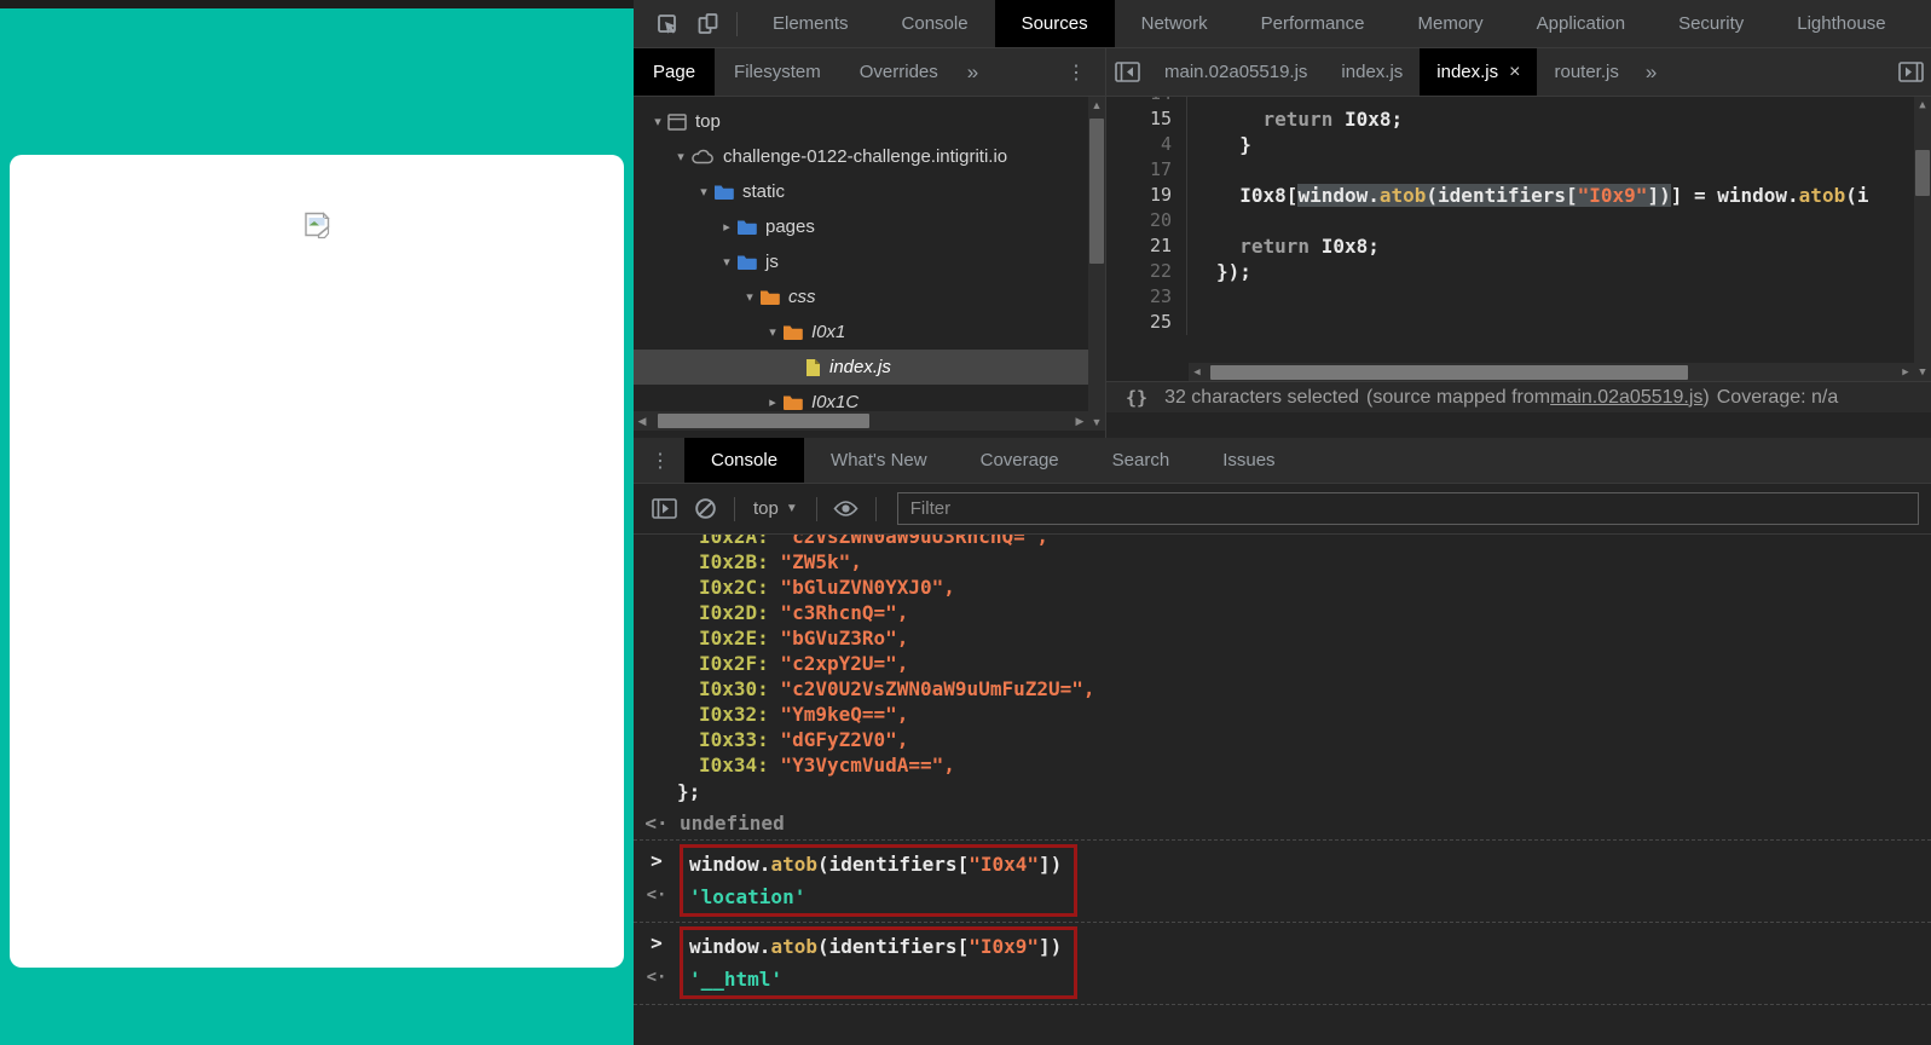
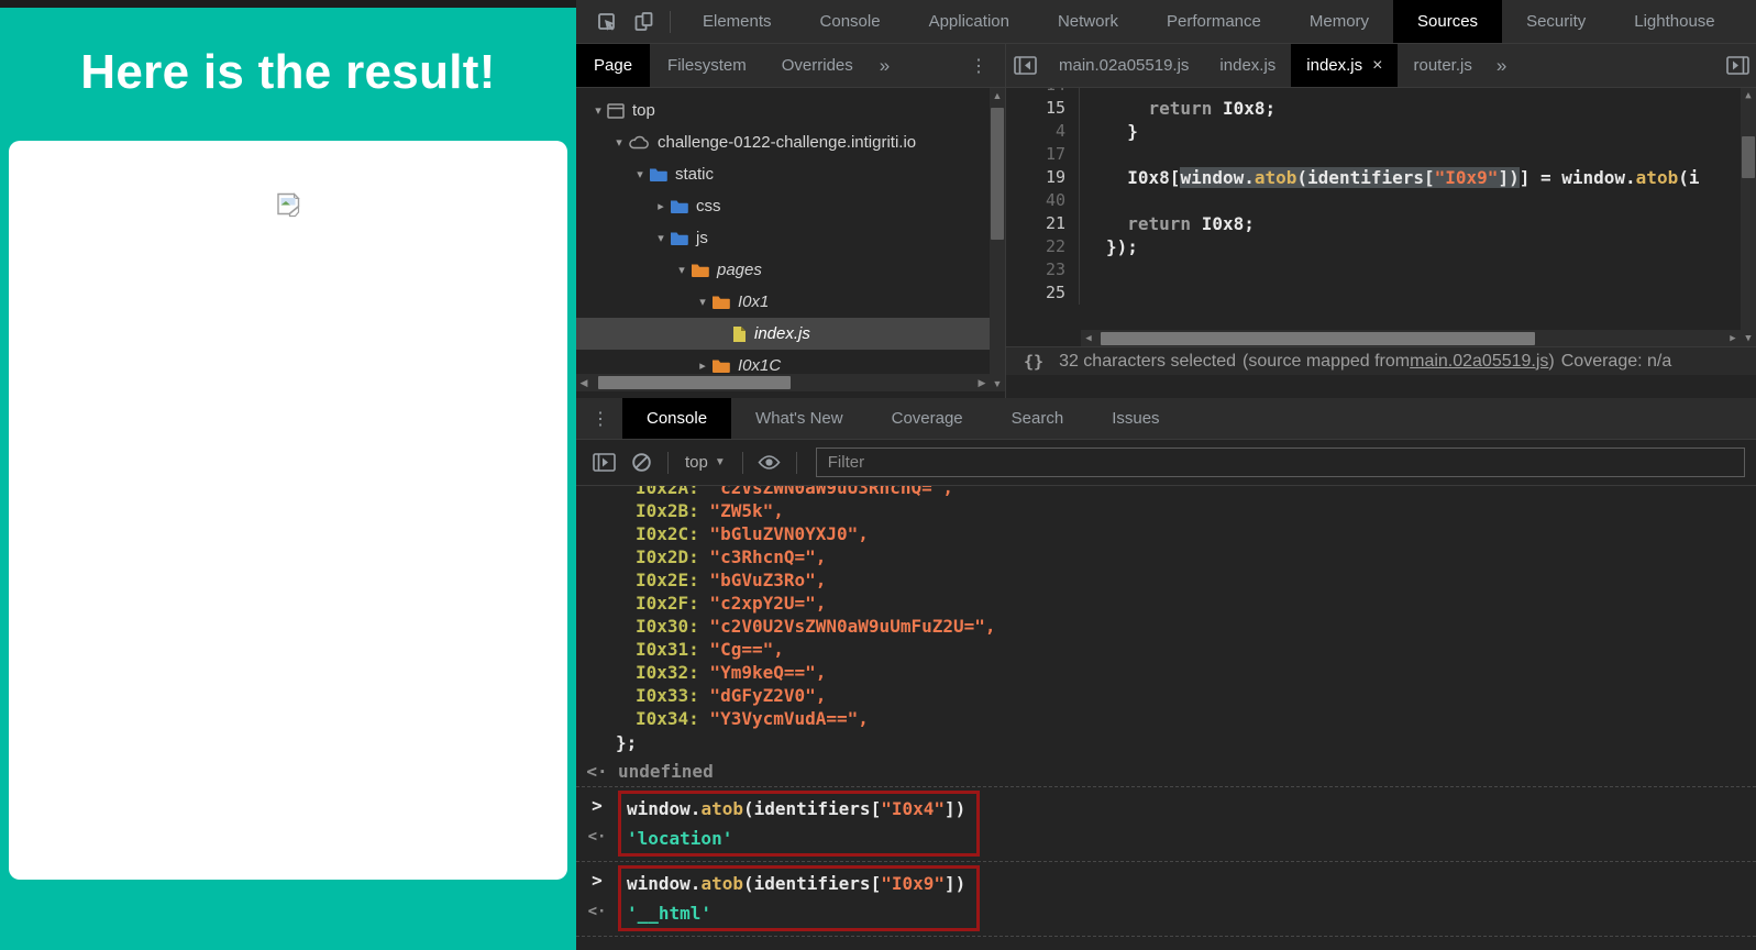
+ Here is the result!
  Elements
  Console
- Sources
+ Application
  Network
  Performance
  Memory
- Application
+ Sources
  Security
  Lighthouse
  Page
  Filesystem
  Overrides
  »
  ⋮
  main.02a05519.js
  index.js
  index.js
  ×
  router.js
  »
  ▾
  top
  ▾
  challenge-0122-challenge.intigriti.io
  ▾
  static
  ▸
- pages
+ css
  ▾
  js
  ▾
- css
+ pages
  ▾
  I0x1
  index.js
  ▸
  I0x1C
  ◀
  ▶
  ▲
  ▼
  15
  return I0x8;
  4
  }
  17
  19
  I0x8[window.atob(identifiers["I0x9"])] = window.atob(i
- 20
+ 40
  21
  return I0x8;
  22
  });
  23
  25
  ▲
  ▼
  ◀
  ▶
  {}
  32 characters selected
  (source mapped from
  main.02a05519.js
  )
  Coverage: n/a
  ⋮
  Console
  What's New
  Coverage
  Search
  Issues
  top
  ▼
  Filter
  I0x2A: "c2VsZWN0aW9uU3RhcnQ=",
  I0x2B: "ZW5k",
  I0x2C: "bGluZVN0YXJ0",
  I0x2D: "c3RhcnQ=",
  I0x2E: "bGVuZ3Ro",
  I0x2F: "c2xpY2U=",
  I0x30: "c2V0U2VsZWN0aW9uUmFuZ2U=",
+ I0x31: "Cg==",
  I0x32: "Ym9keQ==",
  I0x33: "dGFyZ2V0",
  I0x34: "Y3VycmVudA==",
  };
  <·
  undefined
  >
  <·
  window.atob(identifiers["I0x4"])
  'location'
  >
  <·
  window.atob(identifiers["I0x9"])
  '__html'
